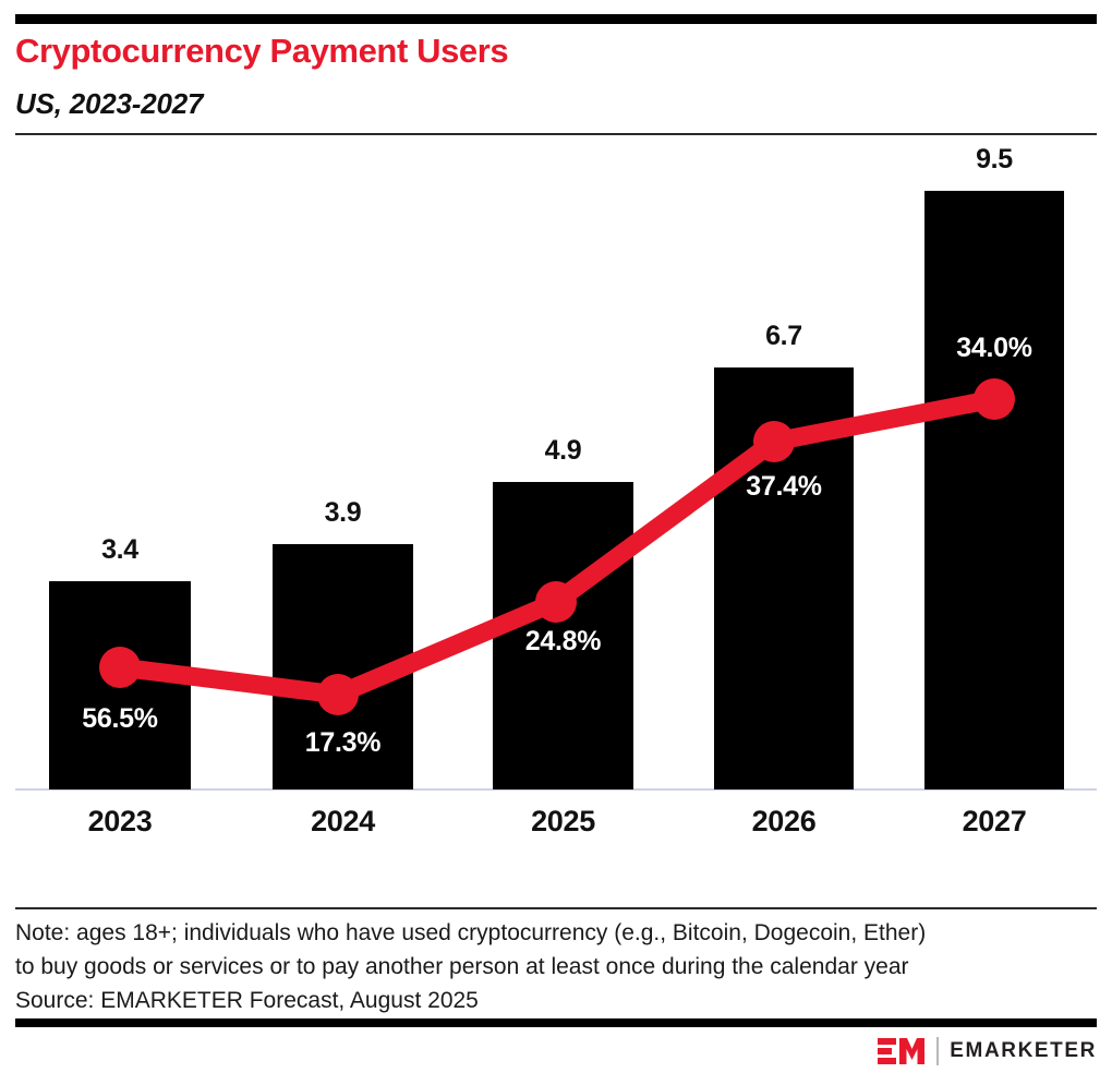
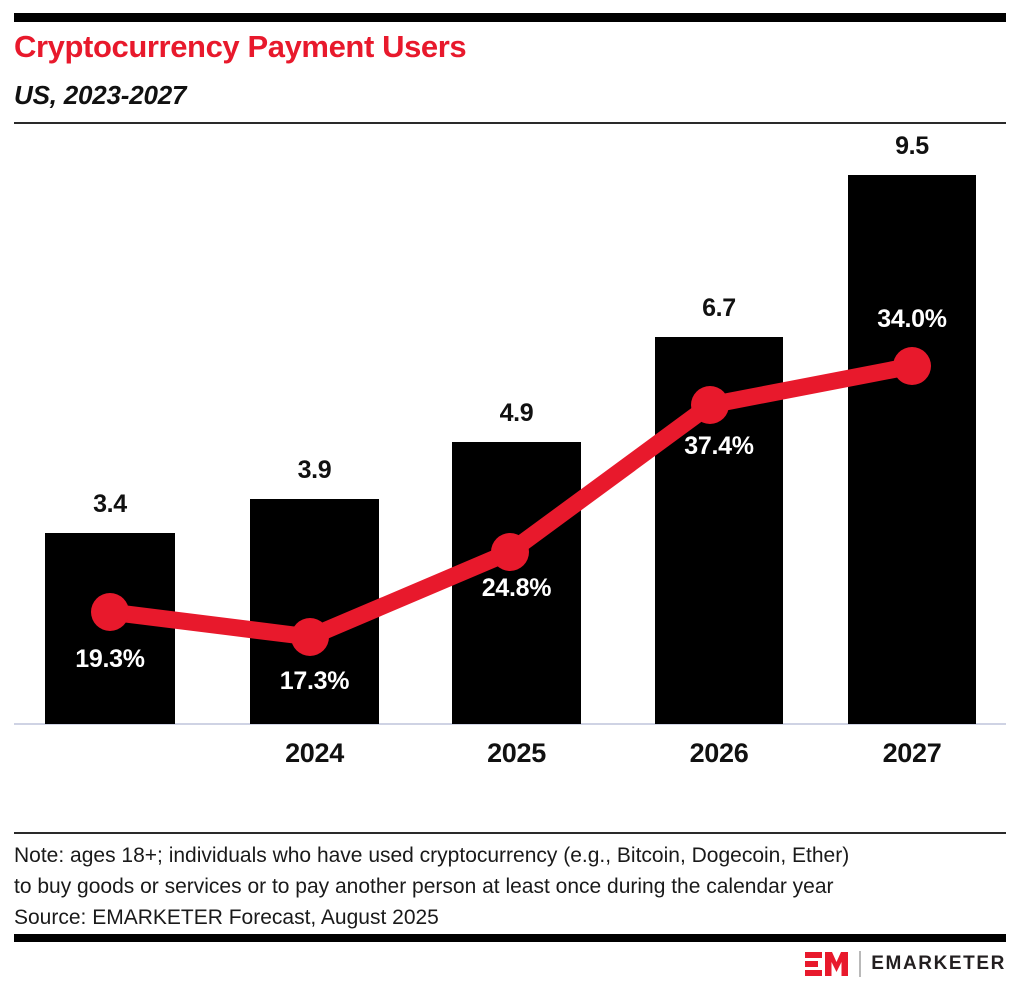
  Cryptocurrency Payment Users
  US, 2023-2027
  3.4
  3.9
  4.9
  6.7
  9.5
- 56.5%
+ 19.3%
  17.3%
  24.8%
  37.4%
  34.0%
- 2023
  2024
  2025
  2026
  2027
  Note: ages 18+; individuals who have used cryptocurrency (e.g., Bitcoin, Dogecoin, Ether)
  to buy goods or services or to pay another person at least once during the calendar year
  Source: EMARKETER Forecast, August 2025
  EMARKETER
